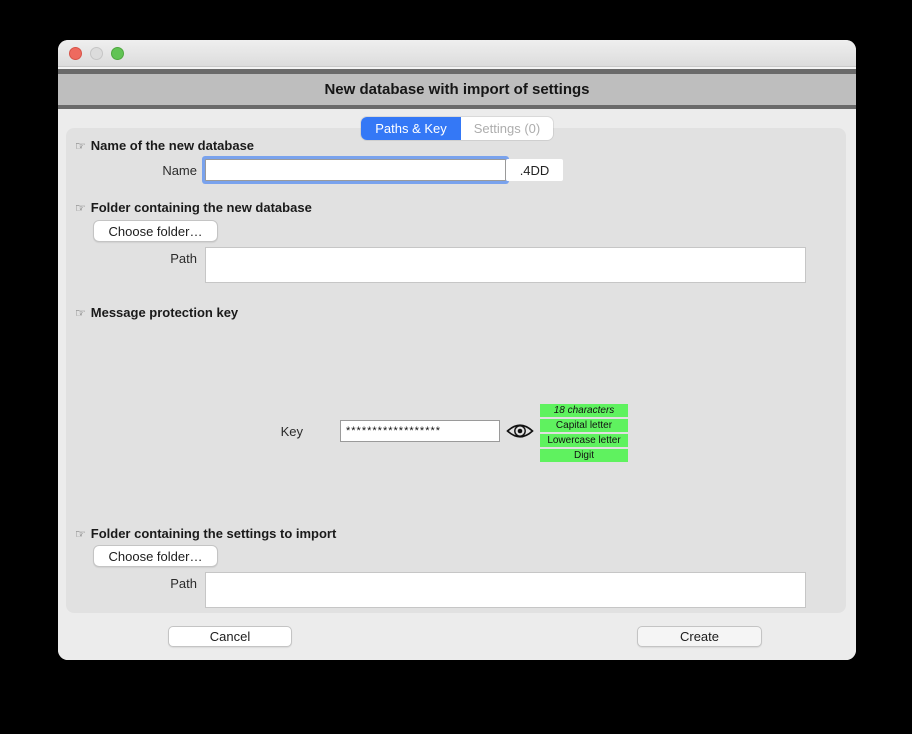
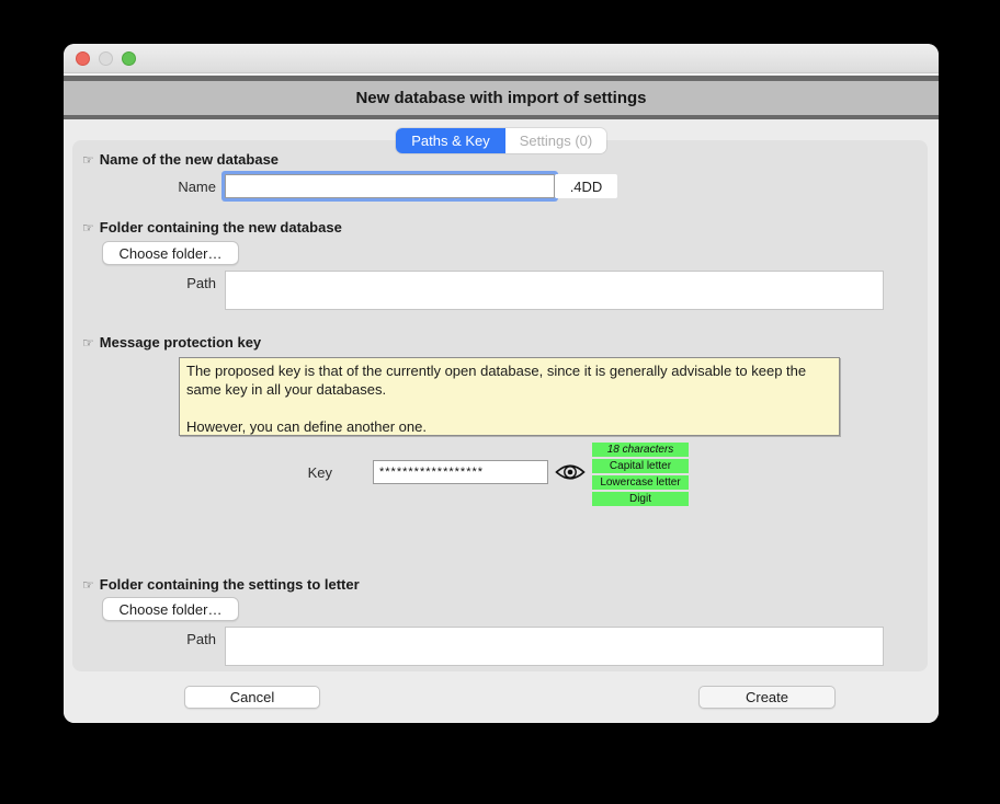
  New database with import of settings
  Paths & Key
  Settings (0)
  ☞ Name of the new database
  Name
  .4DD
  ☞ Folder containing the new database
  Choose folder…
  Path
  ☞ Message protection key
+ The proposed key is that of the currently open database, since it is generally advisable to keep the same key in all your databases.
+ However, you can define another one.
  Key
  ******************
  18 characters
  Capital letter
  Lowercase letter
  Digit
- ☞ Folder containing the settings to import
+ ☞ Folder containing the settings to letter
  Choose folder…
  Path
  Cancel
  Create
